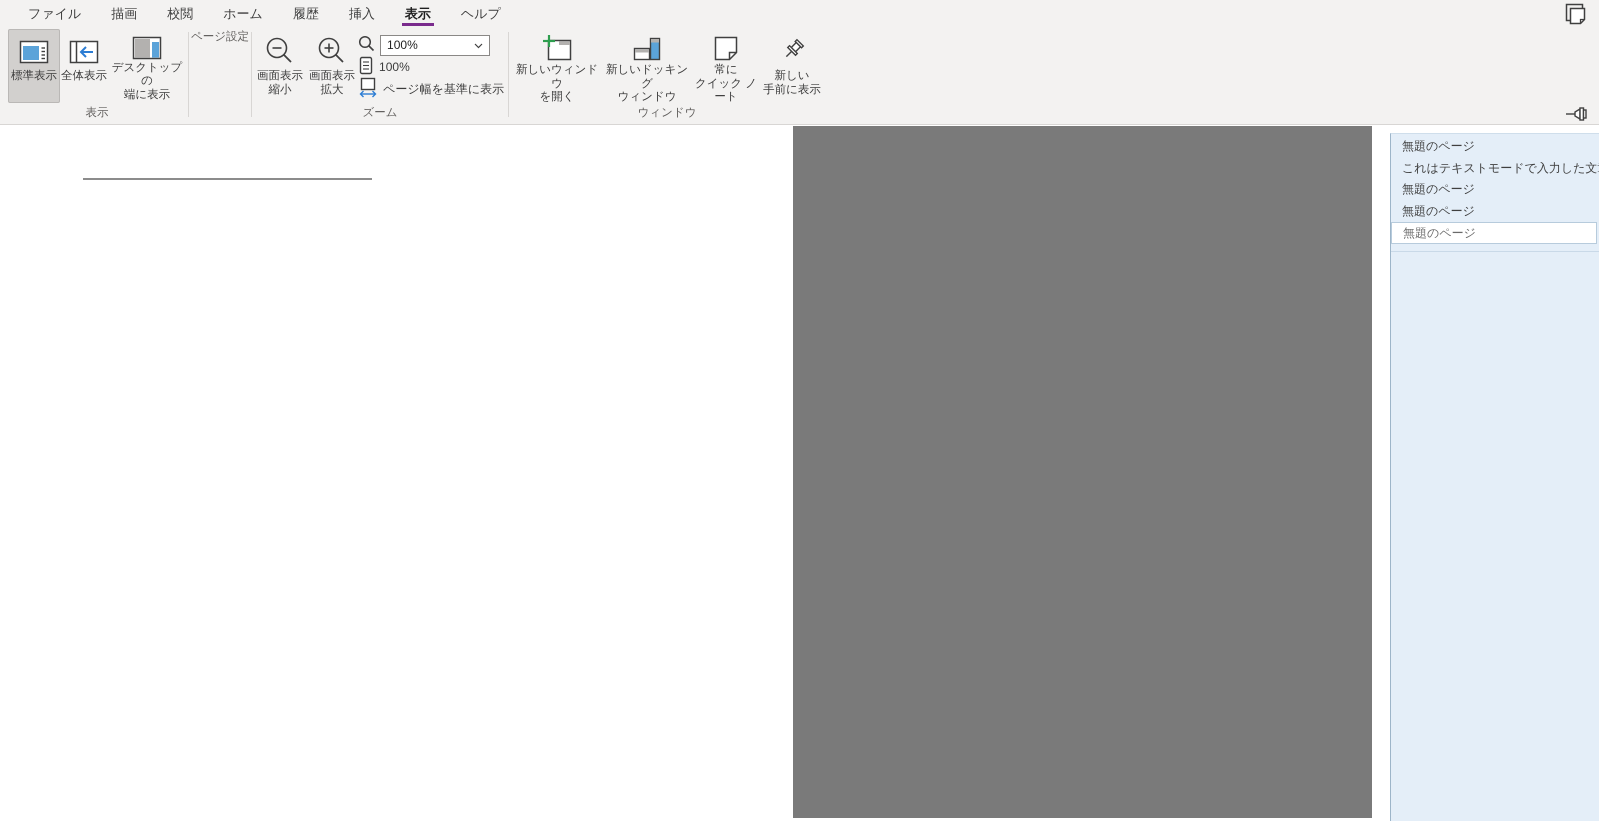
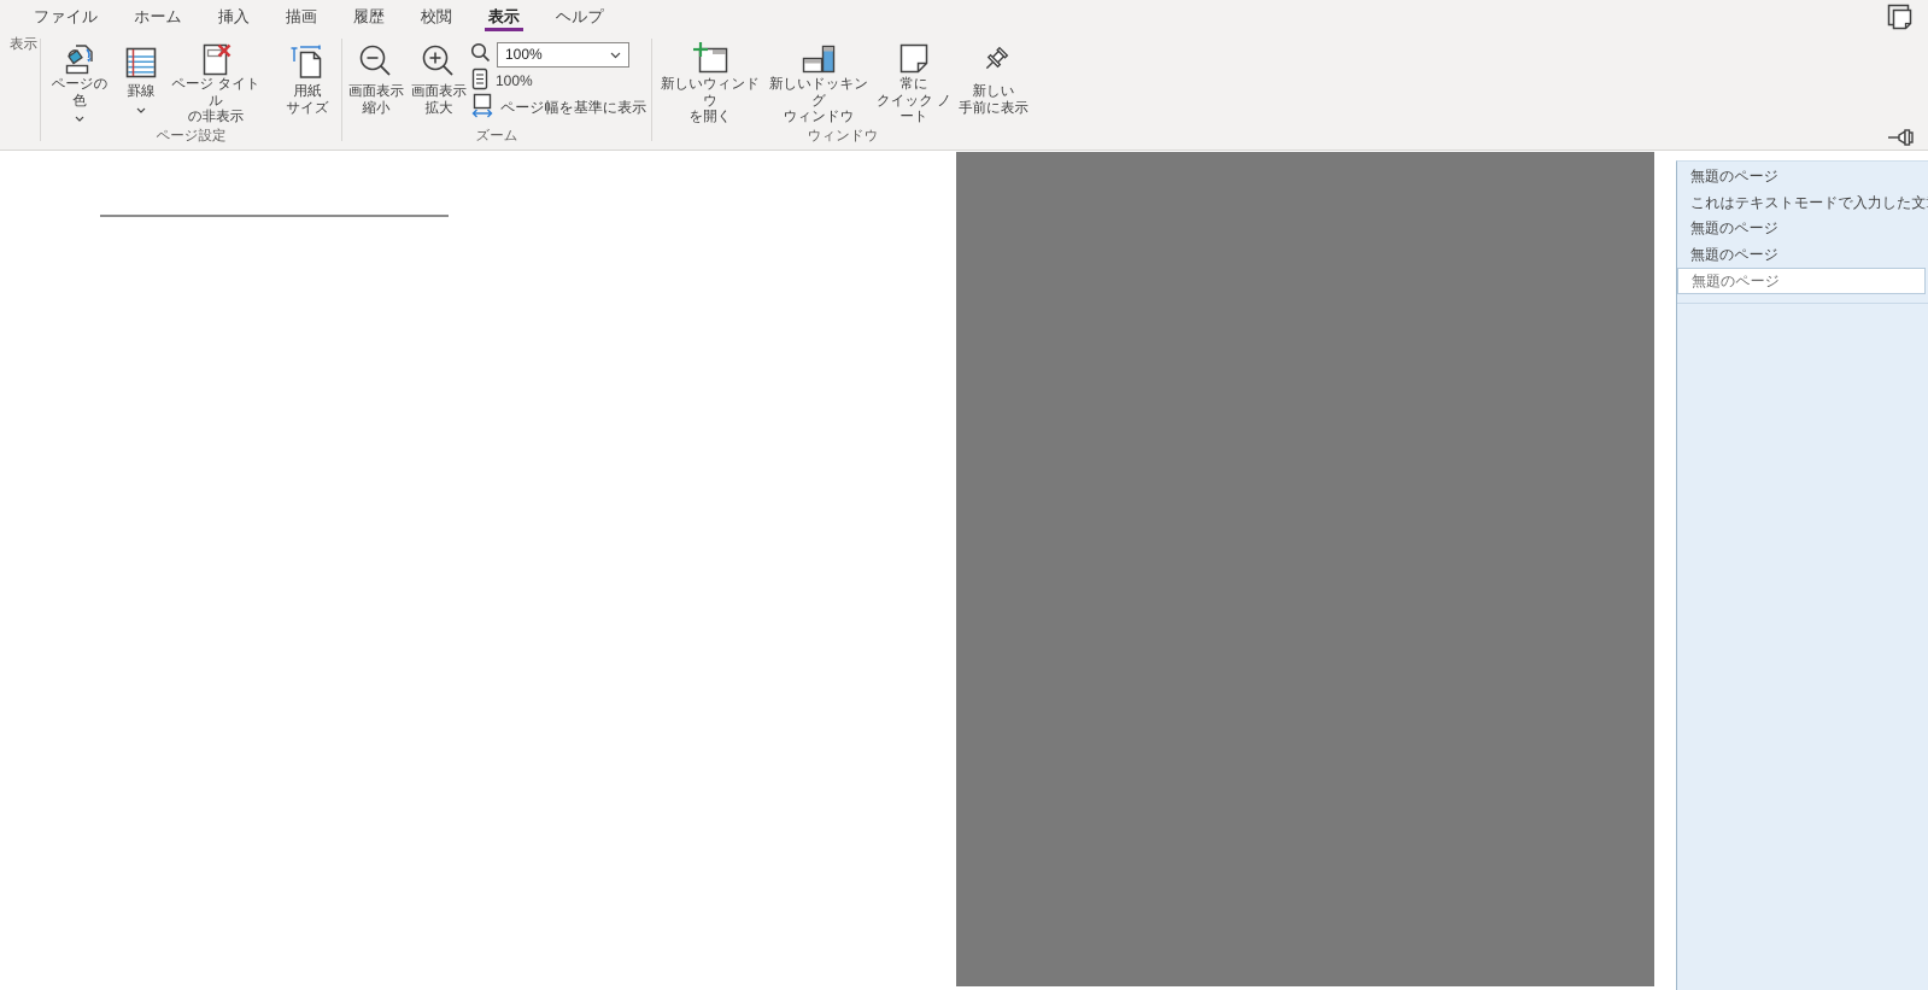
  ファイル
- 描画
+ ホーム
- 校閲
+ 挿入
- ホーム
+ 描画
  履歴
- 挿入
+ 校閲
  表示
  ヘルプ
- 標準表示
- 全体表示
- デスクトップの
- 端に表示
  表示
+ ページの色
+ 罫線
+ ページ タイトル
+ の非表示
+ 用紙
+ サイズ
  ページ設定
  画面表示
  縮小
  画面表示
  拡大
  100%
  100%
  ページ幅を基準に表示
  ズーム
  新しいウィンドウ
  を開く
  新しいドッキング
  ウィンドウ
  常に
  クイック ノート
  新しい
  手前に表示
  ウィンドウ
  無題のページ
  これはテキストモードで入力した文
  無題のページ
  無題のページ
  無題のページ
